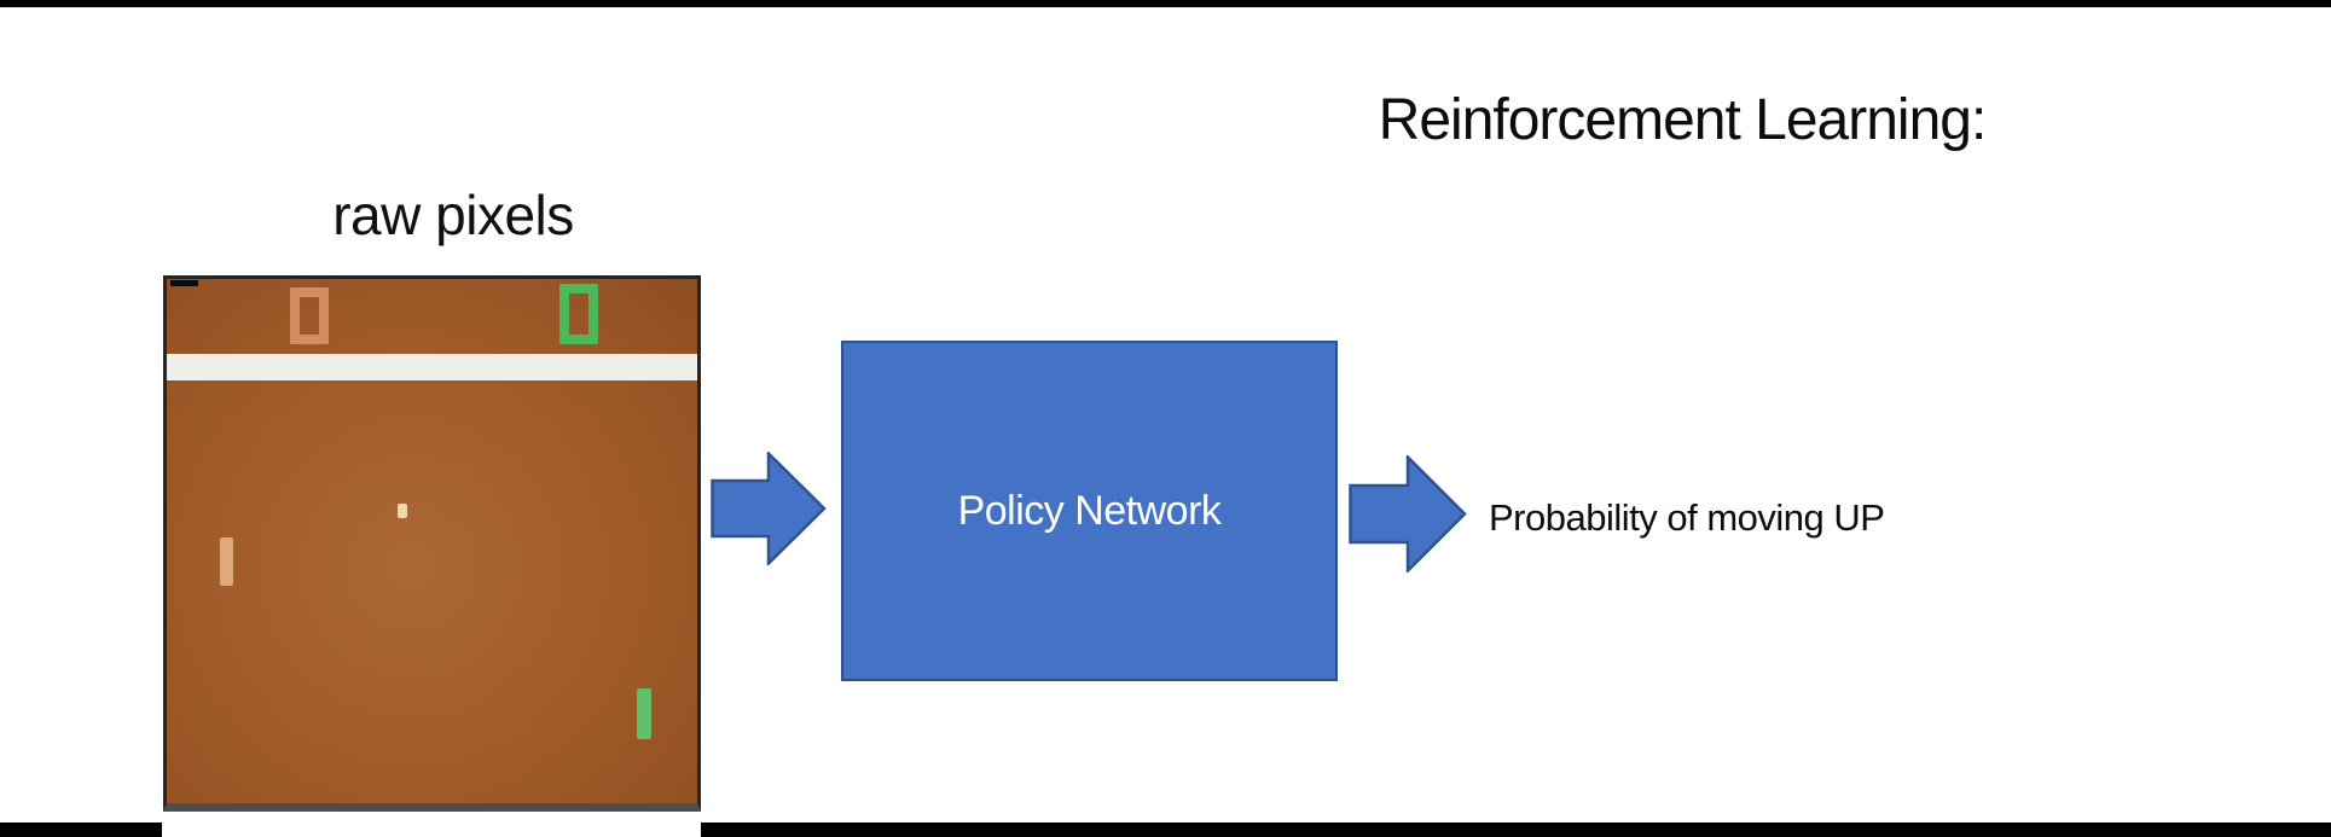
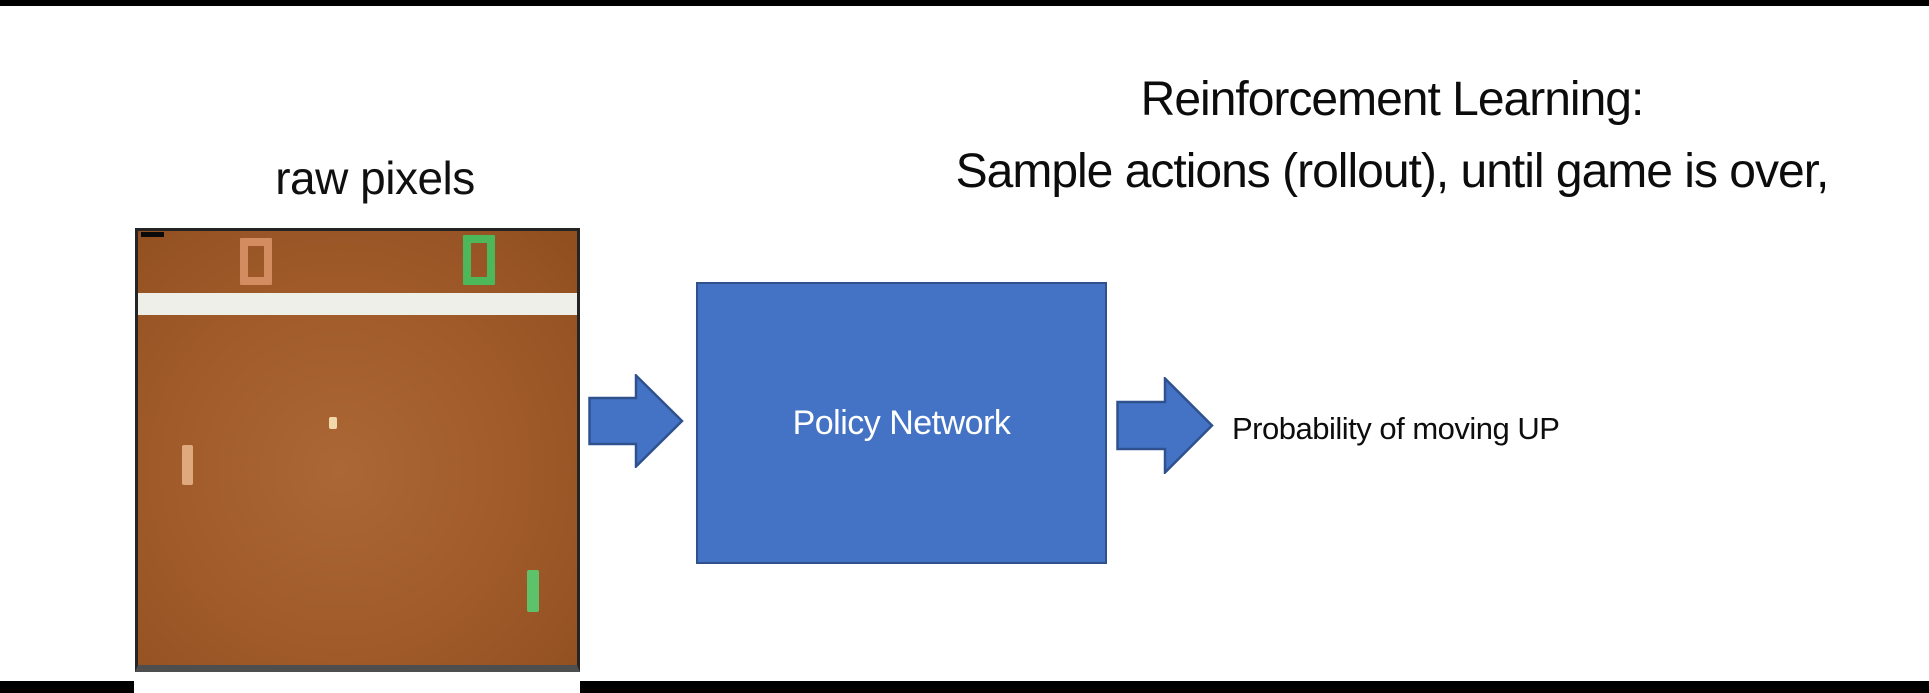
  raw pixels
  Reinforcement Learning:
+ Sample actions (rollout), until game is over,
  Policy Network
  Probability of moving UP
